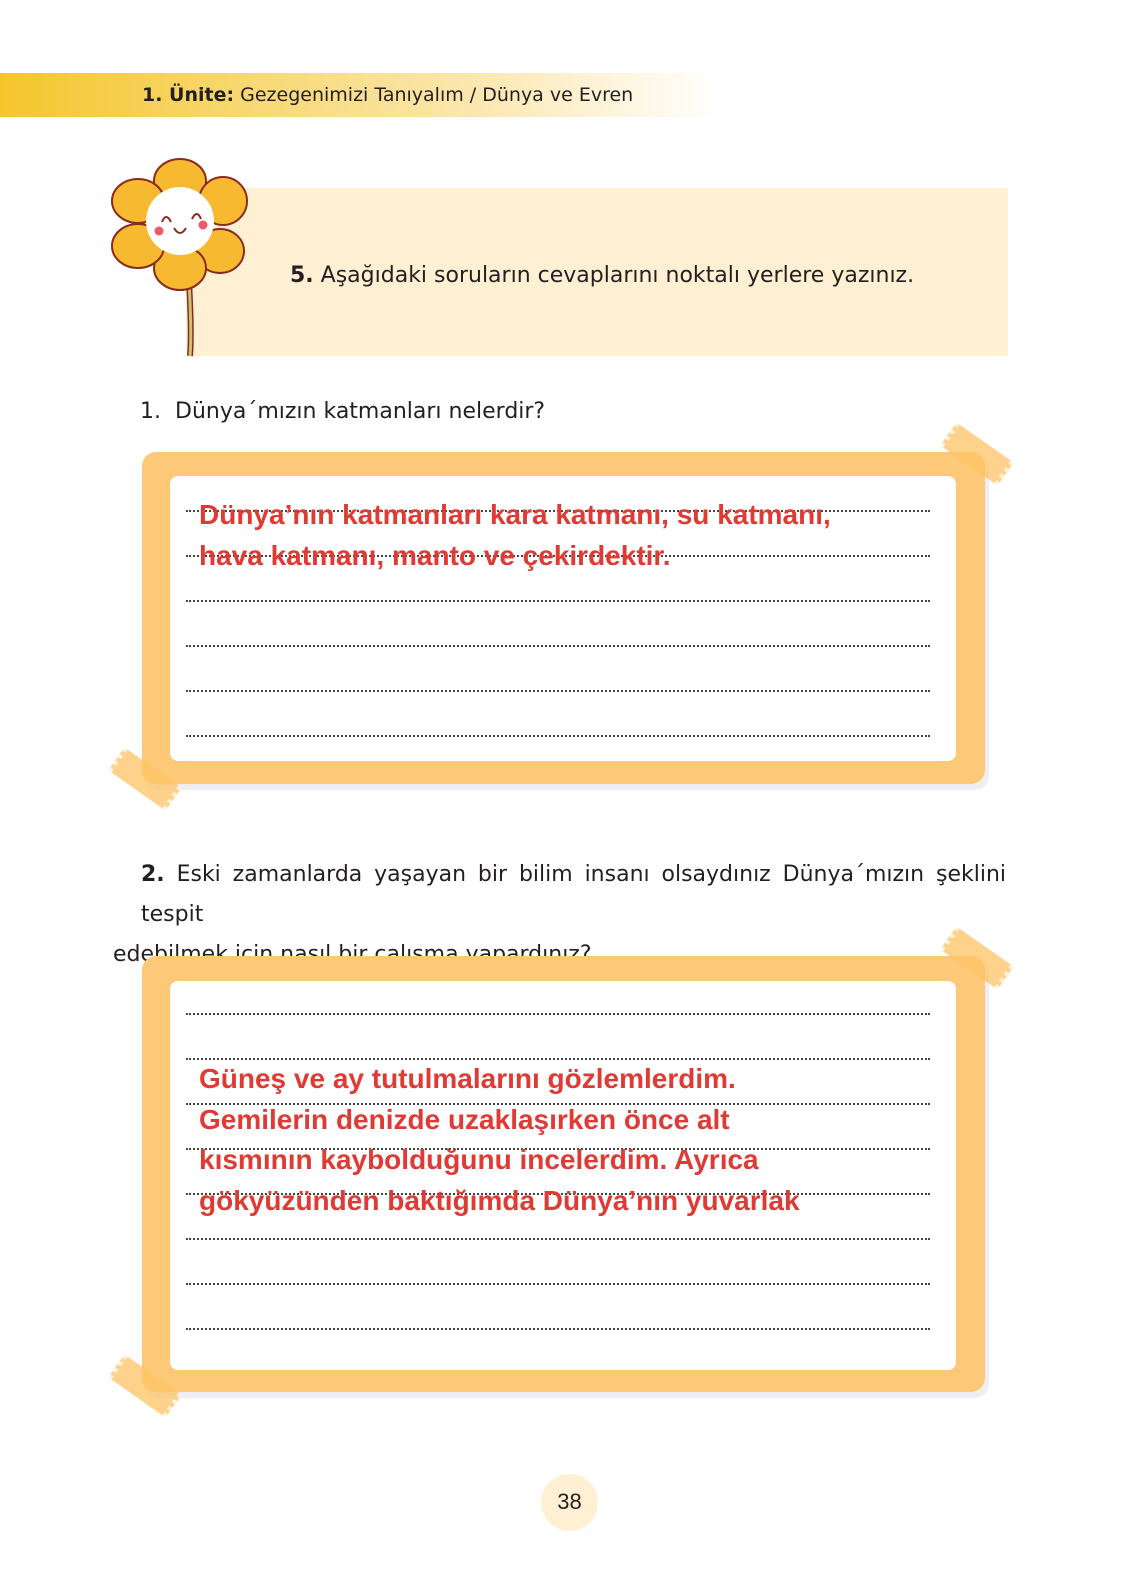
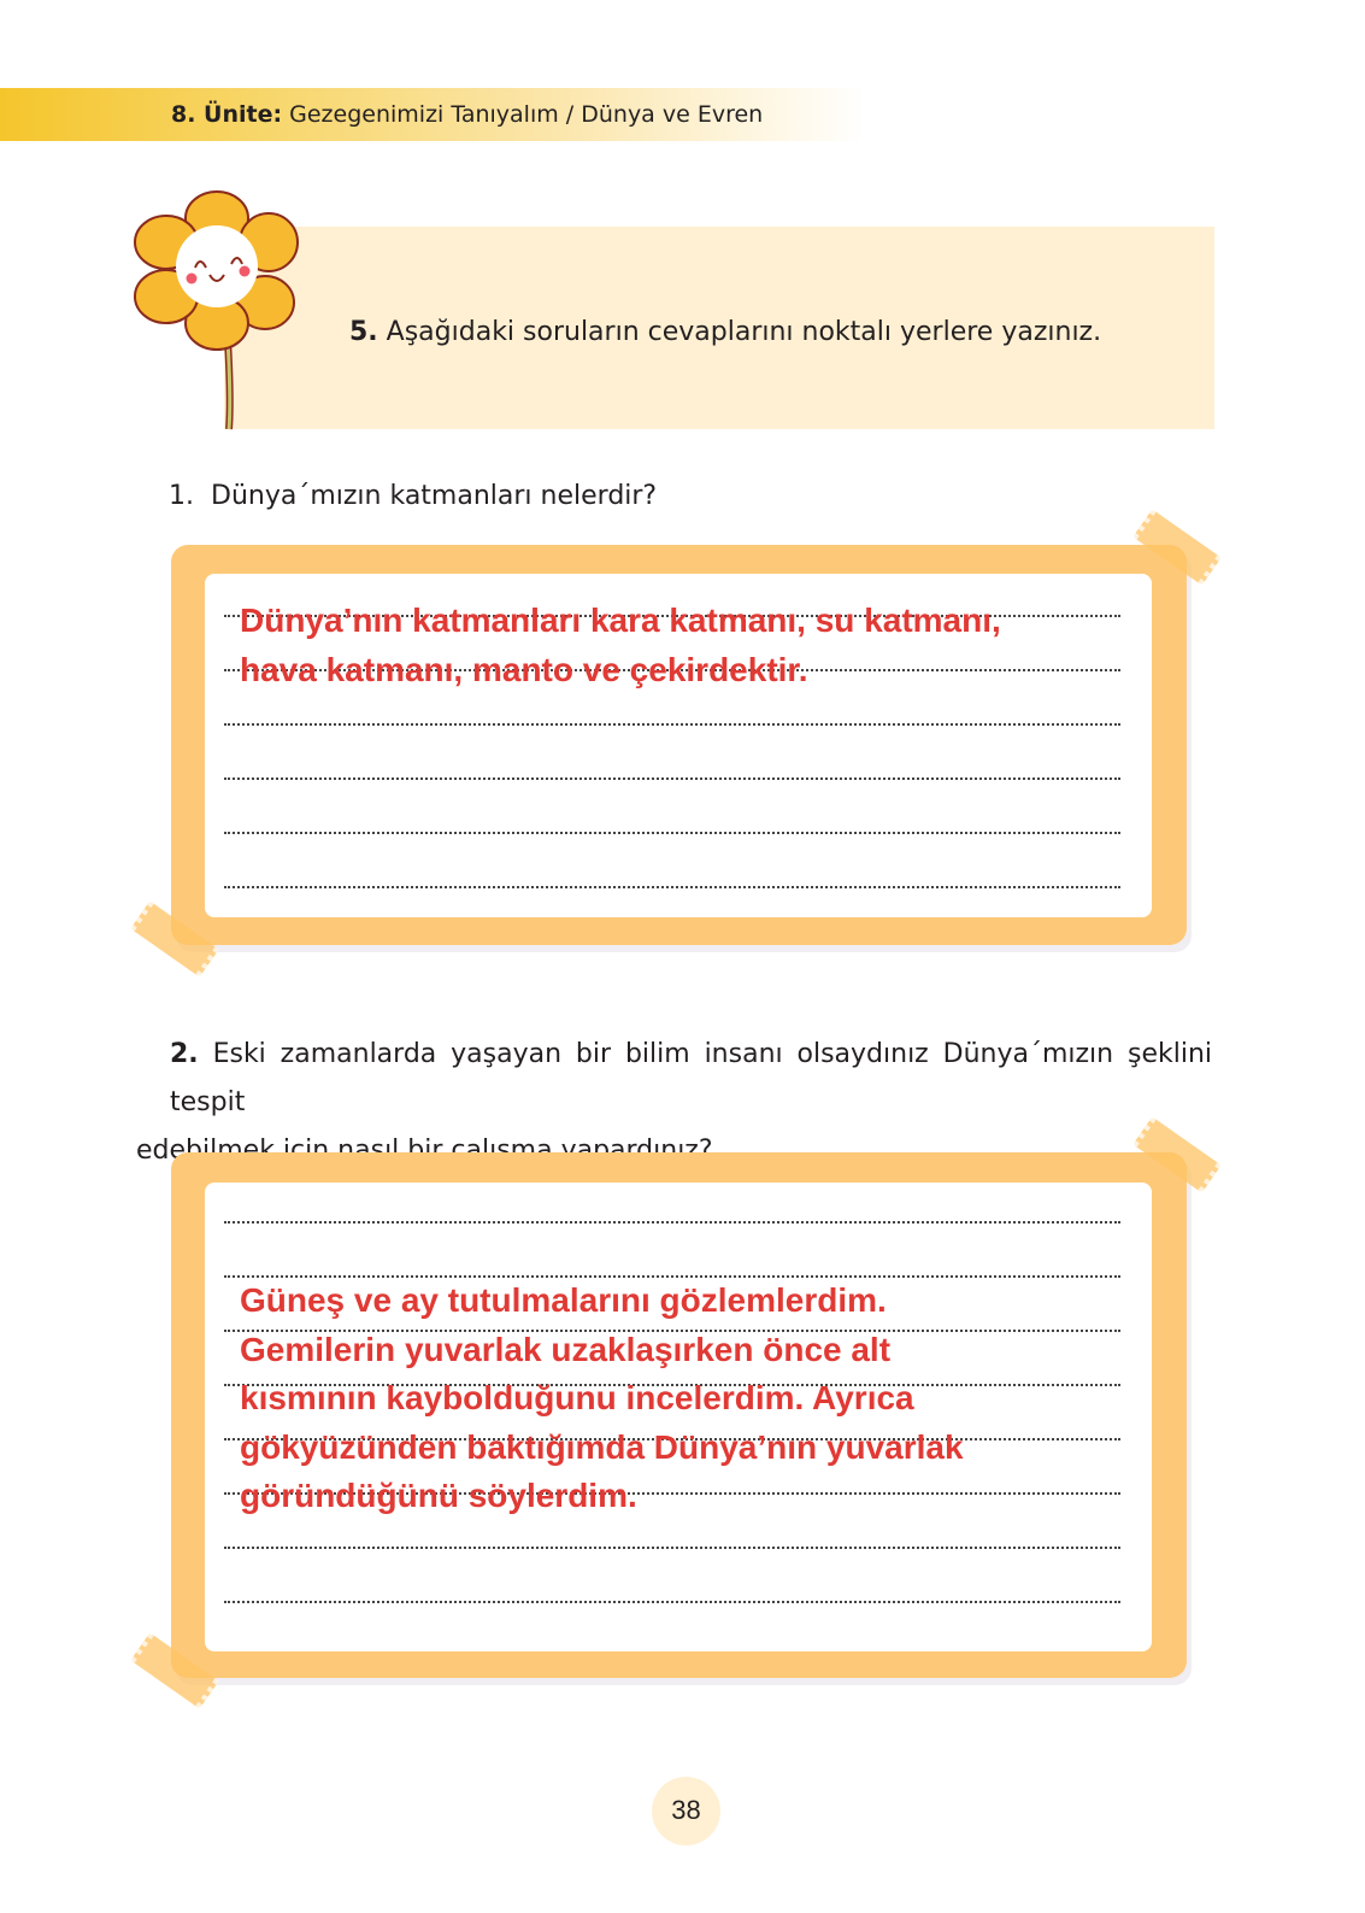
- 1. Ünite: Gezegenimizi Tanıyalım / Dünya ve Evren
+ 8. Ünite: Gezegenimizi Tanıyalım / Dünya ve Evren
  5. Aşağıdaki soruların cevaplarını noktalı yerlere yazınız.
  1. Dünya´mızın katmanları nelerdir?
  Dünya’nın katmanları kara katmanı, su katmanı,
  hava katmanı, manto ve çekirdektir.
  2. Eski zamanlarda yaşayan bir bilim insanı olsaydınız Dünya´mızın şeklini tespit
  edebilmek için nasıl bir çalışma yapardınız?
  Güneş ve ay tutulmalarını gözlemlerdim.
- Gemilerin denizde uzaklaşırken önce alt
+ Gemilerin yuvarlak uzaklaşırken önce alt
  kısmının kaybolduğunu incelerdim. Ayrıca
  gökyüzünden baktığımda Dünya’nın yuvarlak
+ göründüğünü söylerdim.
  38
